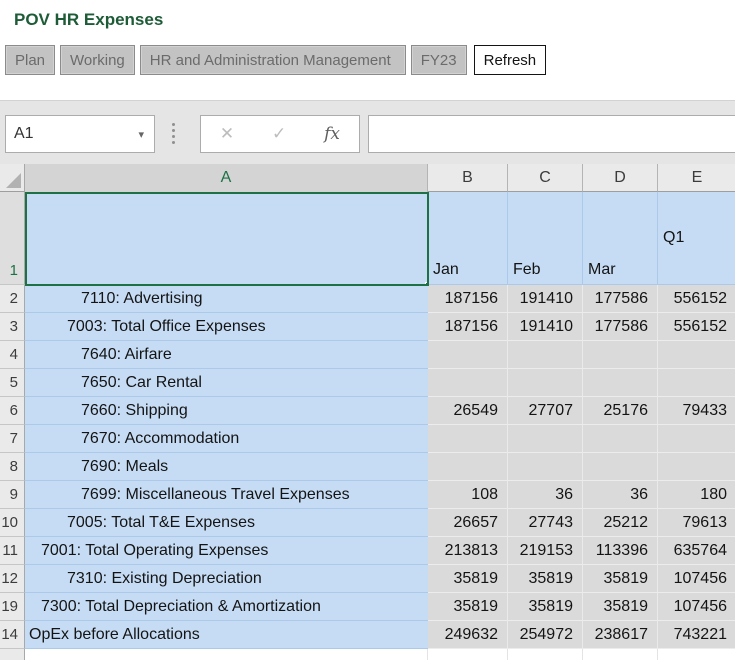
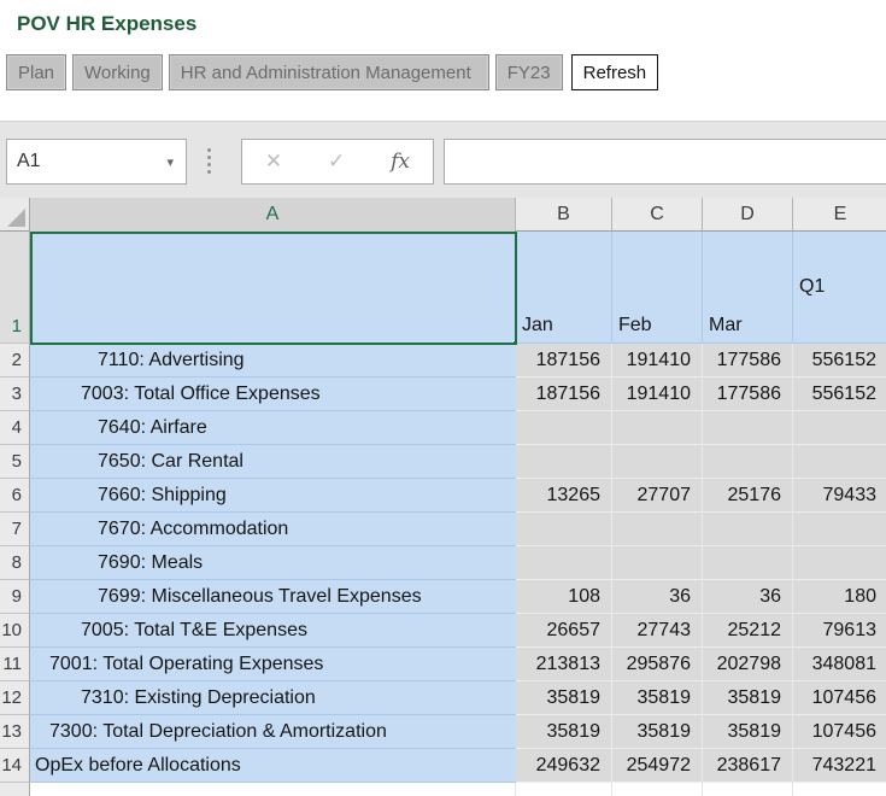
  POV HR Expenses
  Plan
  Working
  HR and Administration Management
  FY23
  Refresh
  A1
  ▾
  ✕
  ✓
  fx
  A
  B
  C
  D
  E
  1
  Jan
  Feb
  Mar
  Q1
  2
  7110: Advertising
  187156
  191410
  177586
  556152
  3
  7003: Total Office Expenses
  187156
  191410
  177586
  556152
  4
  7640: Airfare
  5
  7650: Car Rental
  6
  7660: Shipping
- 26549
+ 13265
  27707
  25176
  79433
  7
  7670: Accommodation
  8
  7690: Meals
  9
  7699: Miscellaneous Travel Expenses
  108
  36
  36
  180
  10
  7005: Total T&E Expenses
  26657
  27743
  25212
  79613
  11
  7001: Total Operating Expenses
  213813
- 219153
+ 295876
- 113396
+ 202798
- 635764
+ 348081
  12
  7310: Existing Depreciation
  35819
  35819
  35819
  107456
- 19
+ 13
  7300: Total Depreciation & Amortization
  35819
  35819
  35819
  107456
  14
  OpEx before Allocations
  249632
  254972
  238617
  743221
